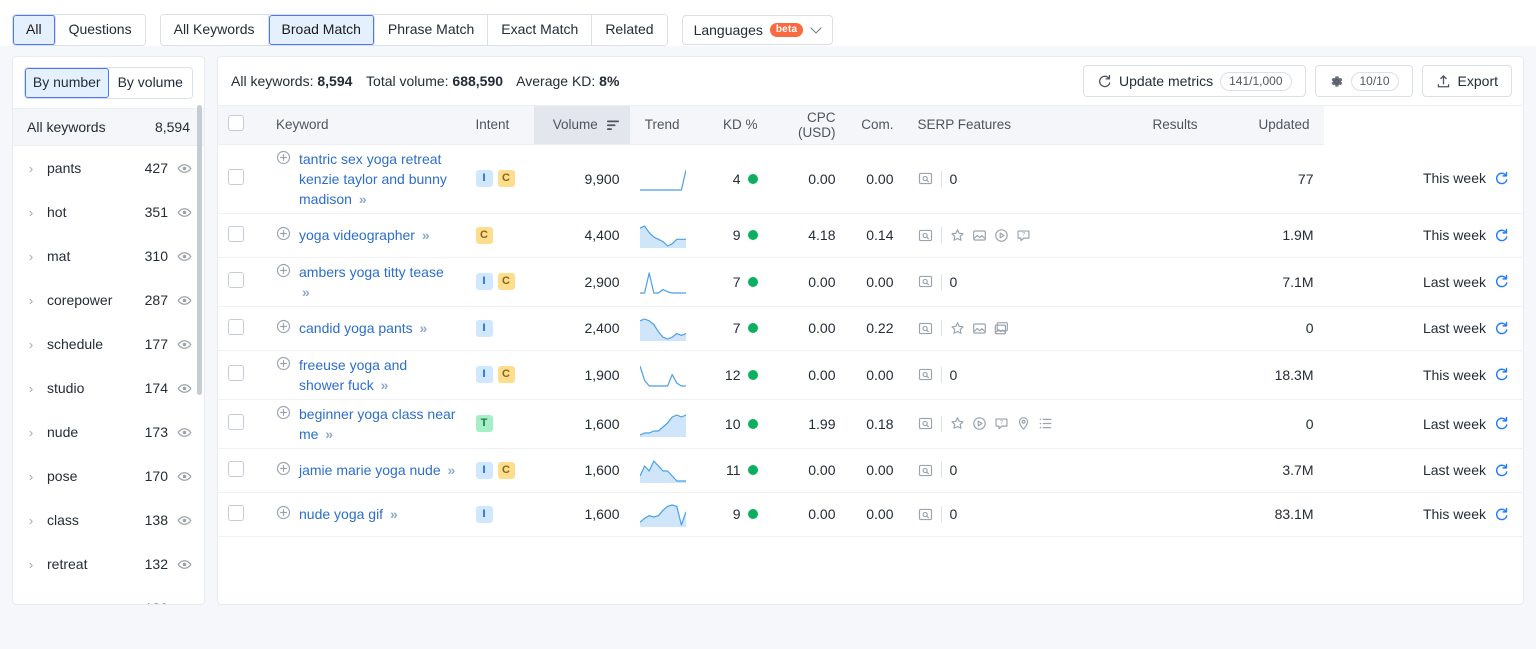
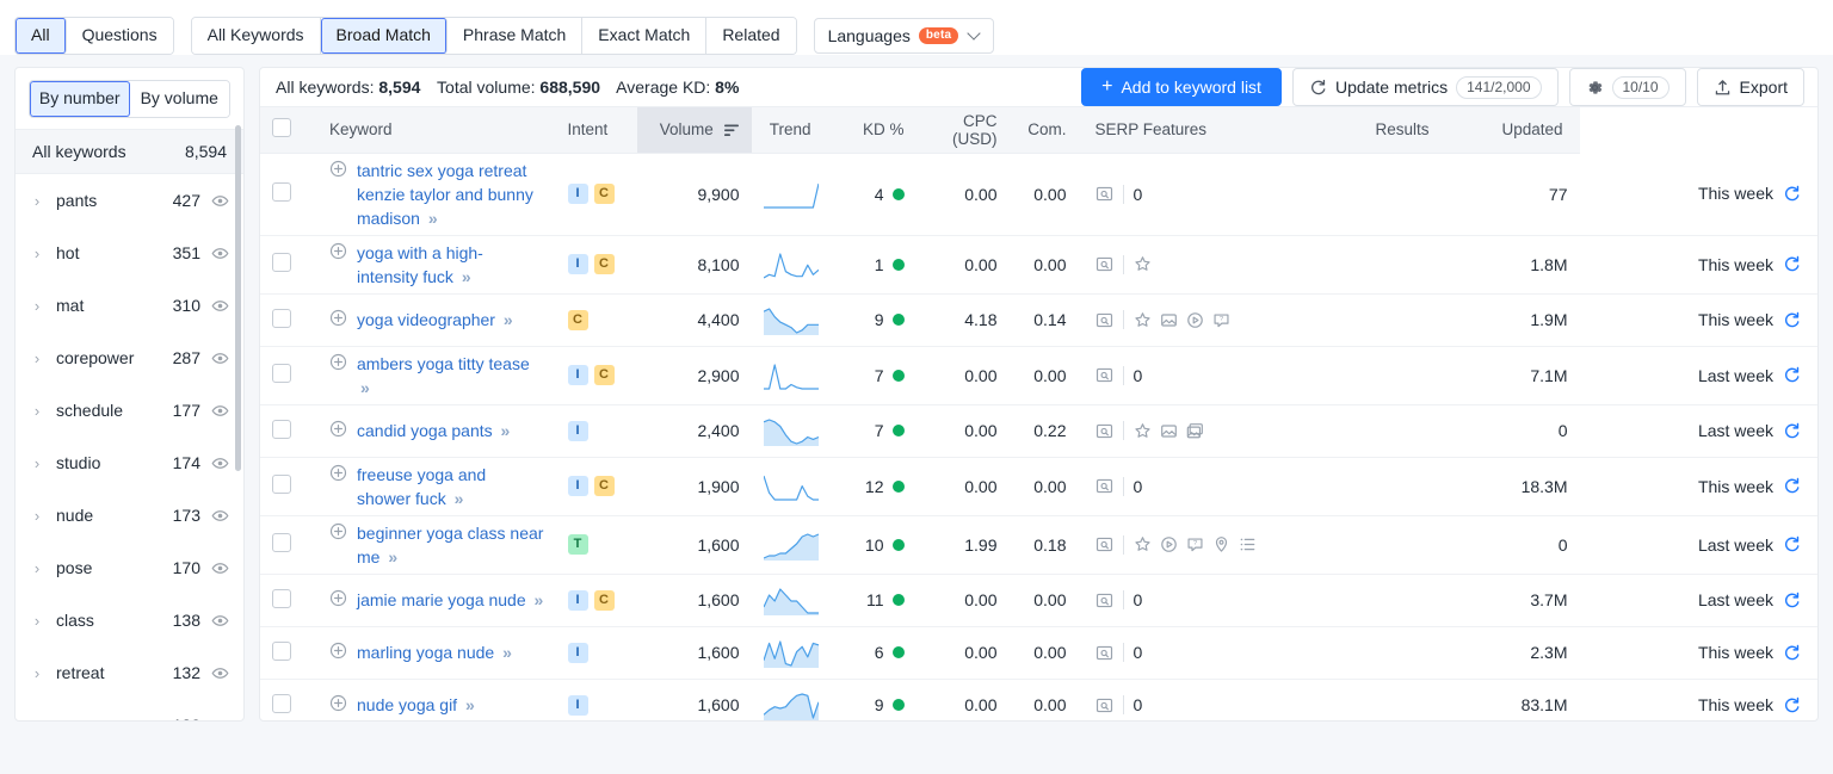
  All
  Questions
  All Keywords
  Broad Match
  Phrase Match
  Exact Match
  Related
  Languages
  beta
  By number
  By volume
  All keywords
  8,594
  ›
  pants
  427
  ›
  hot
  351
  ›
  mat
  310
  ›
  corepower
  287
  ›
  schedule
  177
  ›
  studio
  174
  ›
  nude
  173
  ›
  pose
  170
  ›
  class
  138
  ›
  retreat
  132
  All keywords: 8,594 Total volume: 688,590 Average KD: 8%
+ +
+ Add to keyword list
  Update metrics
- 141/1,000
+ 141/2,000
  10/10
  Export
  	Keyword	Intent	Volume	Trend	KD %	CPC (USD)	Com.	SERP Features	Results	Updated
  	tantric sex yoga retreat kenzie taylor and bunny madison »	I C	9,900		4	0.00	0.00	0	77	This week
+ 	yoga with a high-intensity fuck »	I C	8,100		1	0.00	0.00		1.8M	This week
  	yoga videographer »	C	4,400		9	4.18	0.14		1.9M	This week
  	ambers yoga titty tease »	I C	2,900		7	0.00	0.00	0	7.1M	Last week
  	candid yoga pants »	I	2,400		7	0.00	0.22		0	Last week
  	freeuse yoga and shower fuck »	I C	1,900		12	0.00	0.00	0	18.3M	This week
  	beginner yoga class near me »	T	1,600		10	1.99	0.18		0	Last week
  	jamie marie yoga nude »	I C	1,600		11	0.00	0.00	0	3.7M	Last week
+ 	marling yoga nude »	I	1,600		6	0.00	0.00	0	2.3M	This week
  	nude yoga gif »	I	1,600		9	0.00	0.00	0	83.1M	This week
